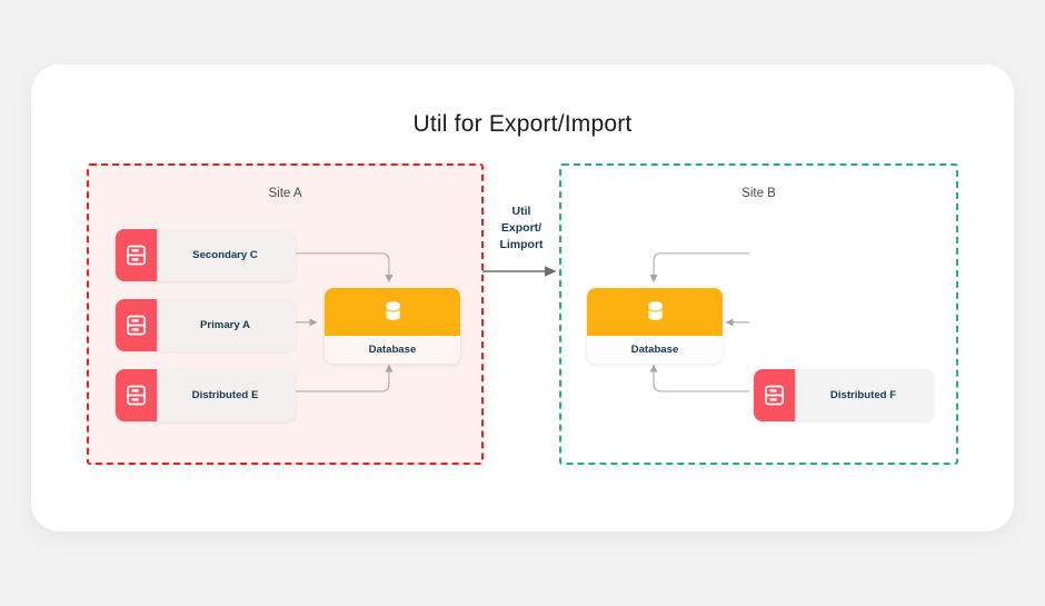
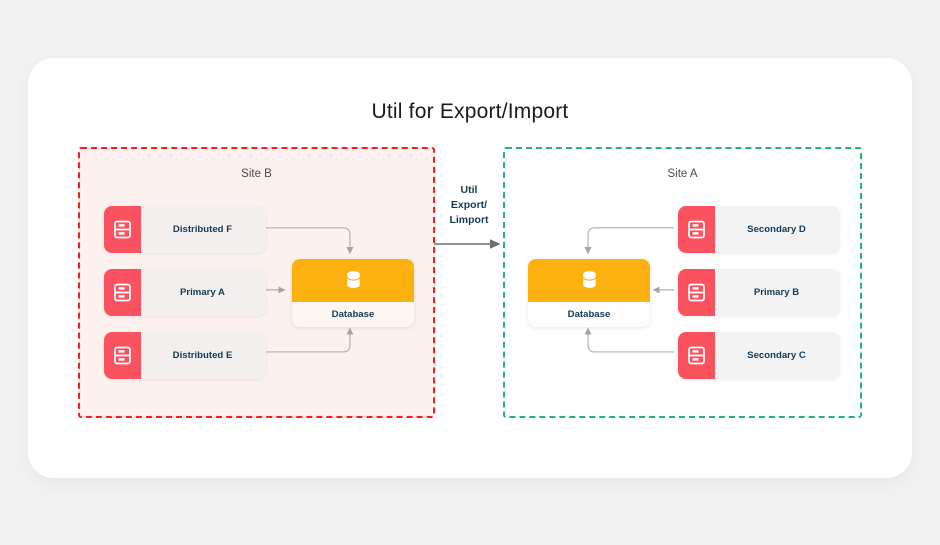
  Util for Export/Import
- Site A
+ Site B
- Secondary C
+ Distributed F
  Primary A
  Distributed E
  Database
- Site B
+ Site A
+ Secondary D
+ Primary B
- Distributed F
+ Secondary C
  Database
  Util
  Export/
  Limport
